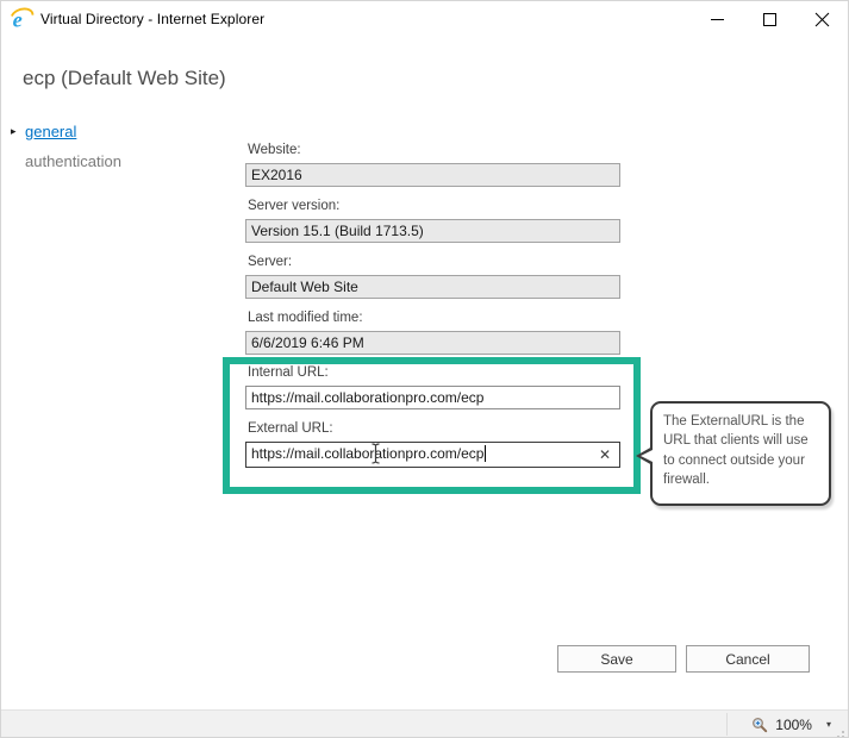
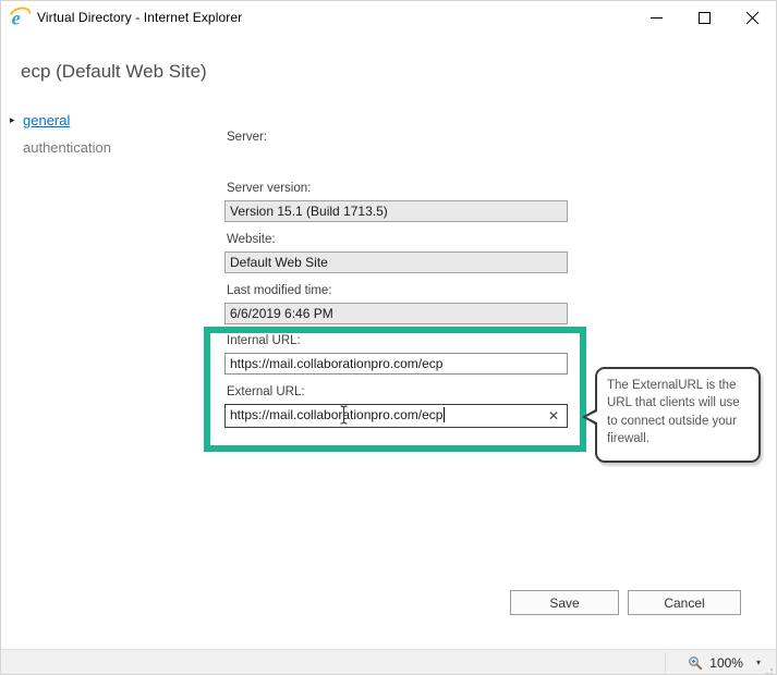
  e
  Virtual Directory - Internet Explorer
  ecp (Default Web Site)
  ▸
  general
  authentication
- Website:
+ Server:
- EX2016
  Server version:
  Version 15.1 (Build 1713.5)
- Server:
+ Website:
  Default Web Site
  Last modified time:
  6/6/2019 6:46 PM
  Internal URL:
  https://mail.collaborationpro.com/ecp
  External URL:
  https://mail.collaborationpro.com/ecp
  ✕
  The ExternalURL is the URL that clients will use to connect outside your firewall.
  Save
  Cancel
  100%
  ▾
